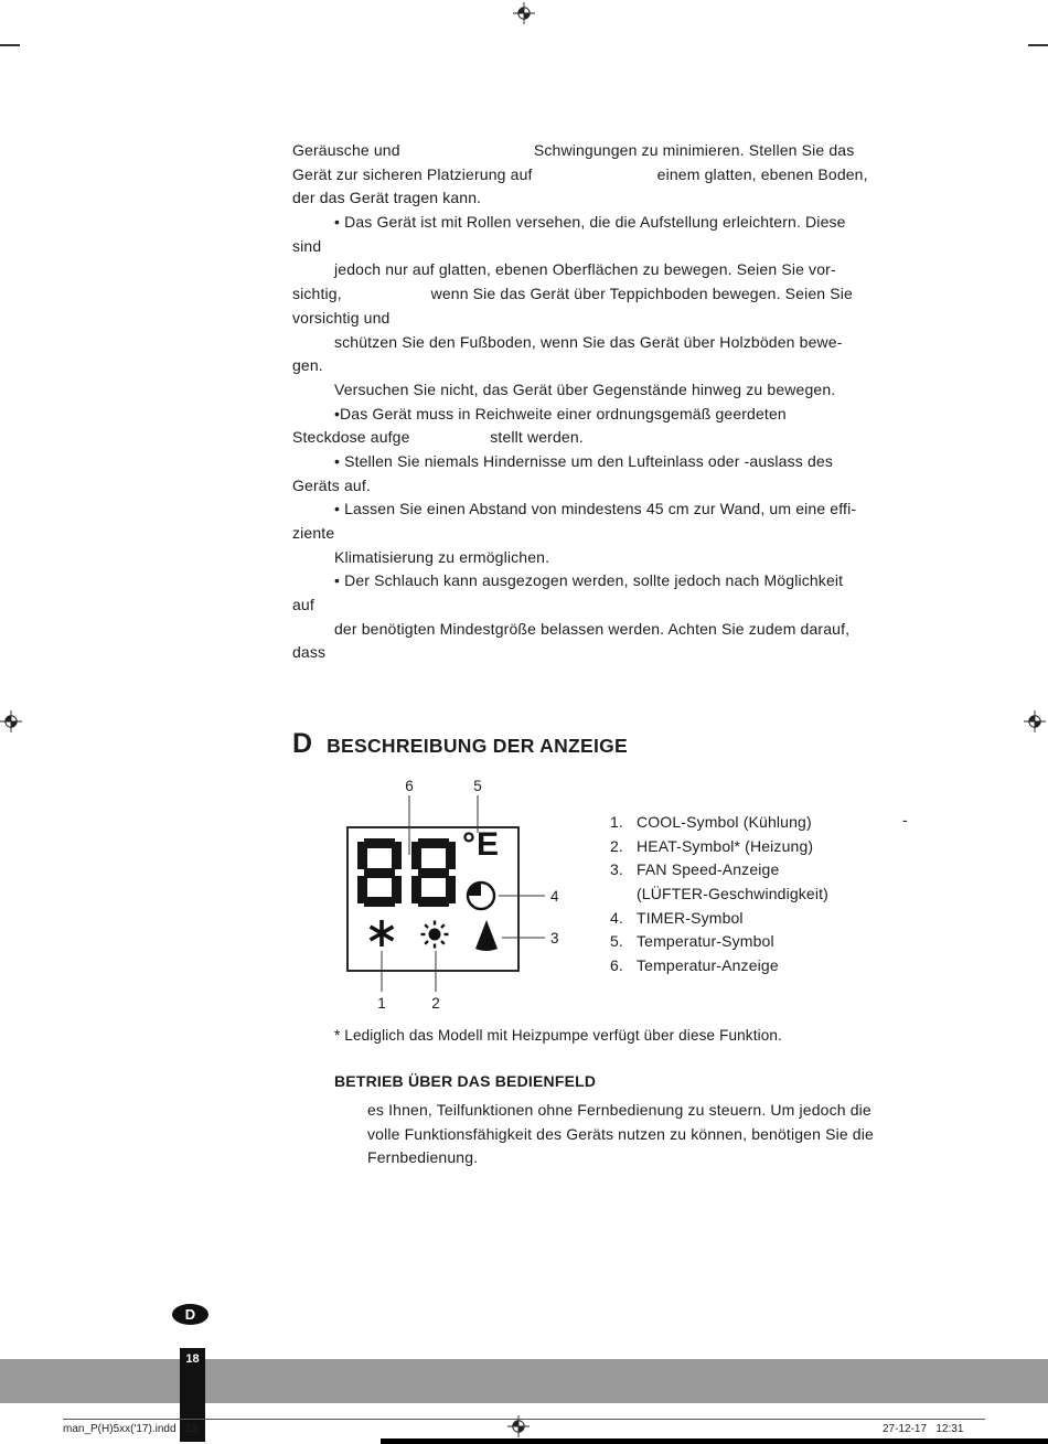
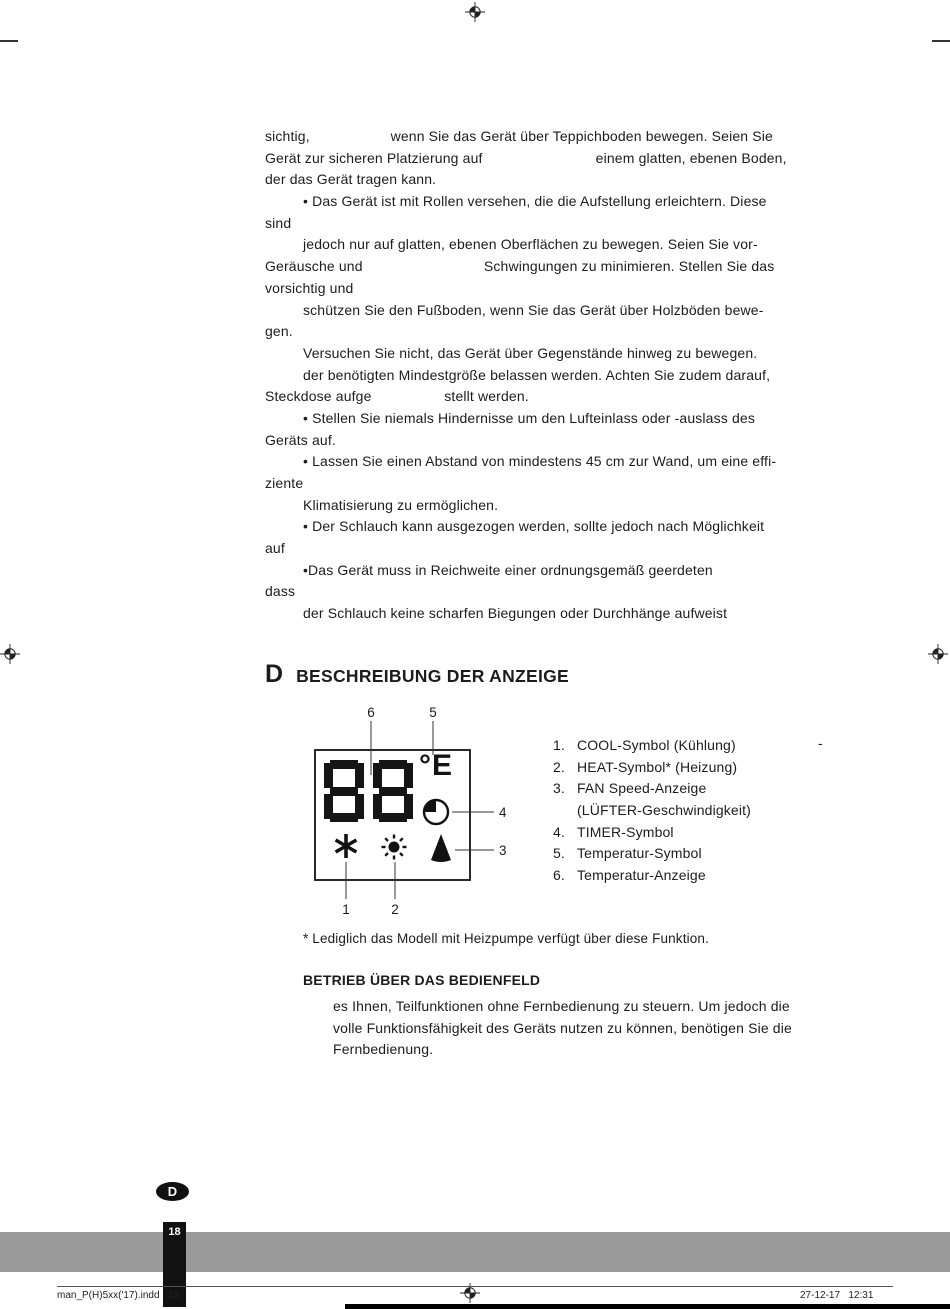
- Geräusche und Schwingungen zu minimieren. Stellen Sie das
+ sichtig, wenn Sie das Gerät über Teppichboden bewegen. Seien Sie
  Gerät zur sicheren Platzierung auf einem glatten, ebenen Boden,
  der das Gerät tragen kann.
  • Das Gerät ist mit Rollen versehen, die die Aufstellung erleichtern. Diese
  sind
  jedoch nur auf glatten, ebenen Oberflächen zu bewegen. Seien Sie vor-
- sichtig, wenn Sie das Gerät über Teppichboden bewegen. Seien Sie
+ Geräusche und Schwingungen zu minimieren. Stellen Sie das
  vorsichtig und
  schützen Sie den Fußboden, wenn Sie das Gerät über Holzböden bewe-
  gen.
  Versuchen Sie nicht, das Gerät über Gegenstände hinweg zu bewegen.
- •Das Gerät muss in Reichweite einer ordnungsgemäß geerdeten
+ der benötigten Mindestgröße belassen werden. Achten Sie zudem darauf,
  Steckdose aufge stellt werden.
  • Stellen Sie niemals Hindernisse um den Lufteinlass oder -auslass des
  Geräts auf.
  • Lassen Sie einen Abstand von mindestens 45 cm zur Wand, um eine effi-
  ziente
  Klimatisierung zu ermöglichen.
  • Der Schlauch kann ausgezogen werden, sollte jedoch nach Möglichkeit
  auf
- der benötigten Mindestgröße belassen werden. Achten Sie zudem darauf,
+ •Das Gerät muss in Reichweite einer ordnungsgemäß geerdeten
  dass
+ der Schlauch keine scharfen Biegungen oder Durchhänge aufweist
  D
  BESCHREIBUNG DER ANZEIGE
  °E
  6
  5
  4
  3
  1
  2
  1.
  COOL-Symbol (Kühlung)
  2.
  HEAT-Symbol* (Heizung)
  3.
  FAN Speed-Anzeige
  (LÜFTER-Geschwindigkeit)
  4.
  TIMER-Symbol
  5.
  Temperatur-Symbol
  6.
  Temperatur-Anzeige
  -
  * Lediglich das Modell mit Heizpumpe verfügt über diese Funktion.
  BETRIEB ÜBER DAS BEDIENFELD
  es Ihnen, Teilfunktionen ohne Fernbedienung zu steuern. Um jedoch die
  volle Funktionsfähigkeit des Geräts nutzen zu können, benötigen Sie die
  Fernbedienung.
  D
  18
  man_P(H)5xx('17).indd 18
  27-12-17 12:31
